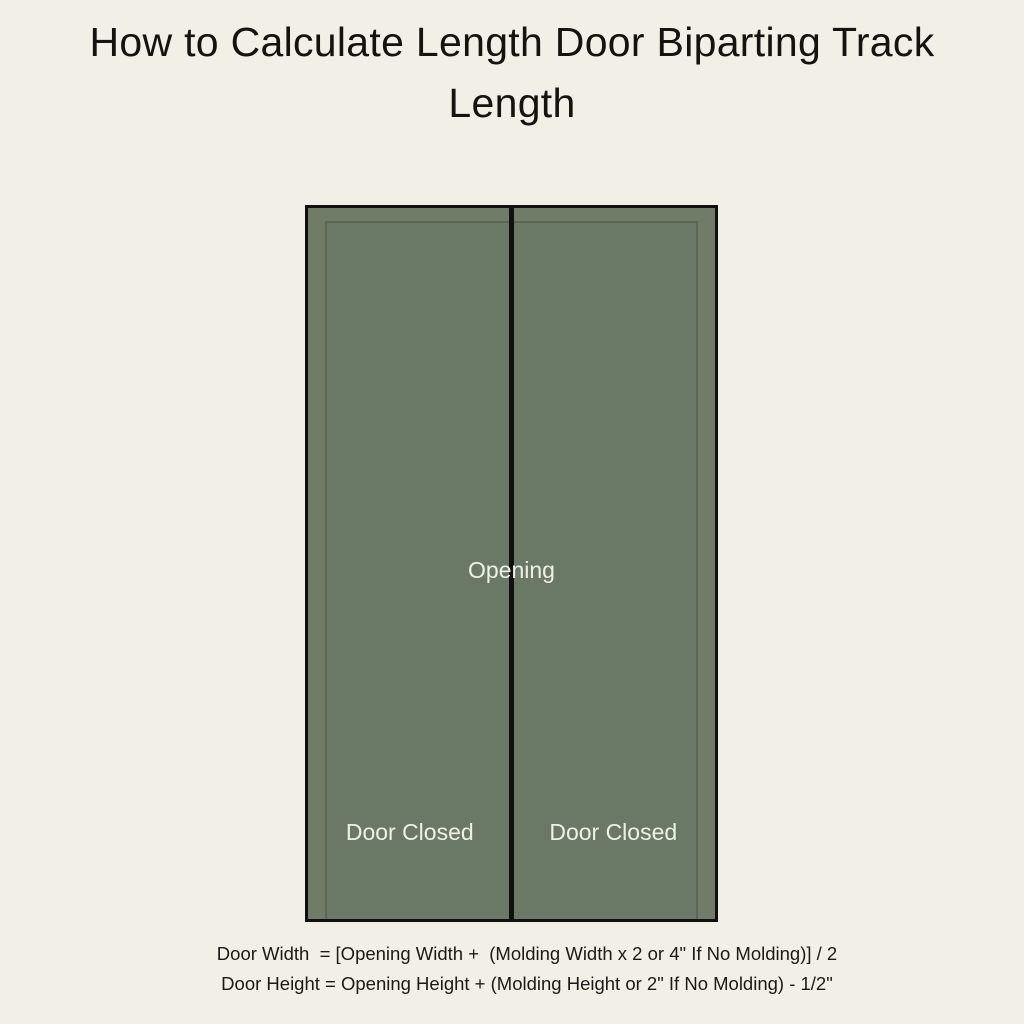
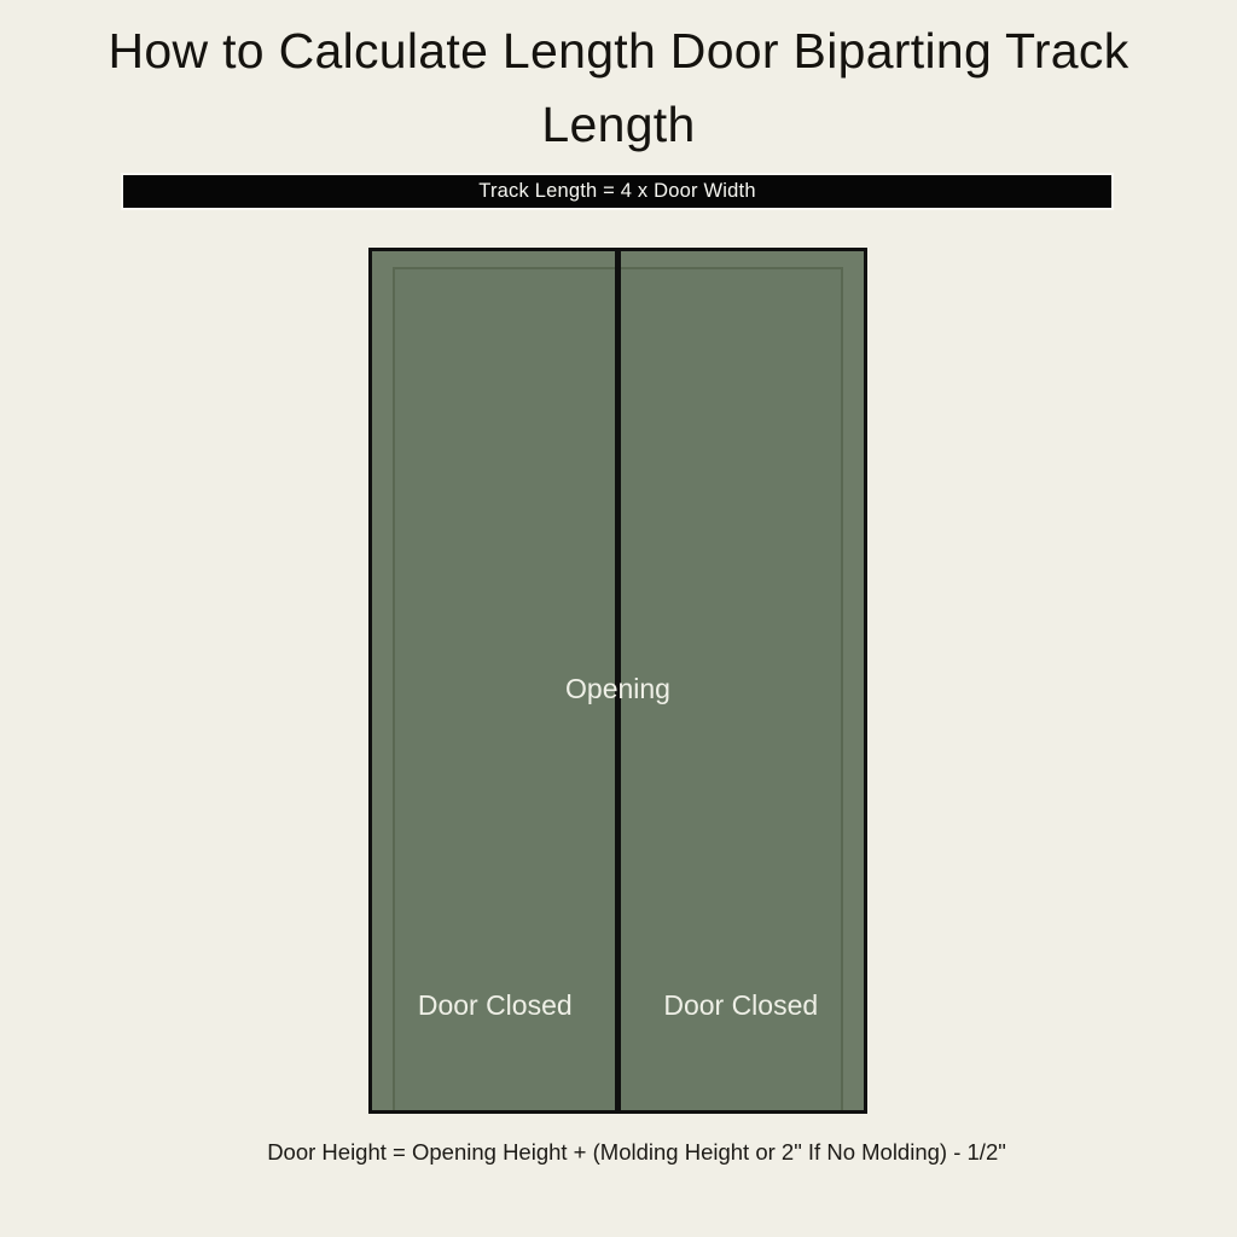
  How to Calculate Length Door Biparting Track Length
+ Track Length = 4 x Door Width
  Opening
  Door Closed
  Door Closed
- Door Width = [Opening Width + (Molding Width x 2 or 4" If No Molding)] / 2
  Door Height = Opening Height + (Molding Height or 2" If No Molding) - 1/2"
